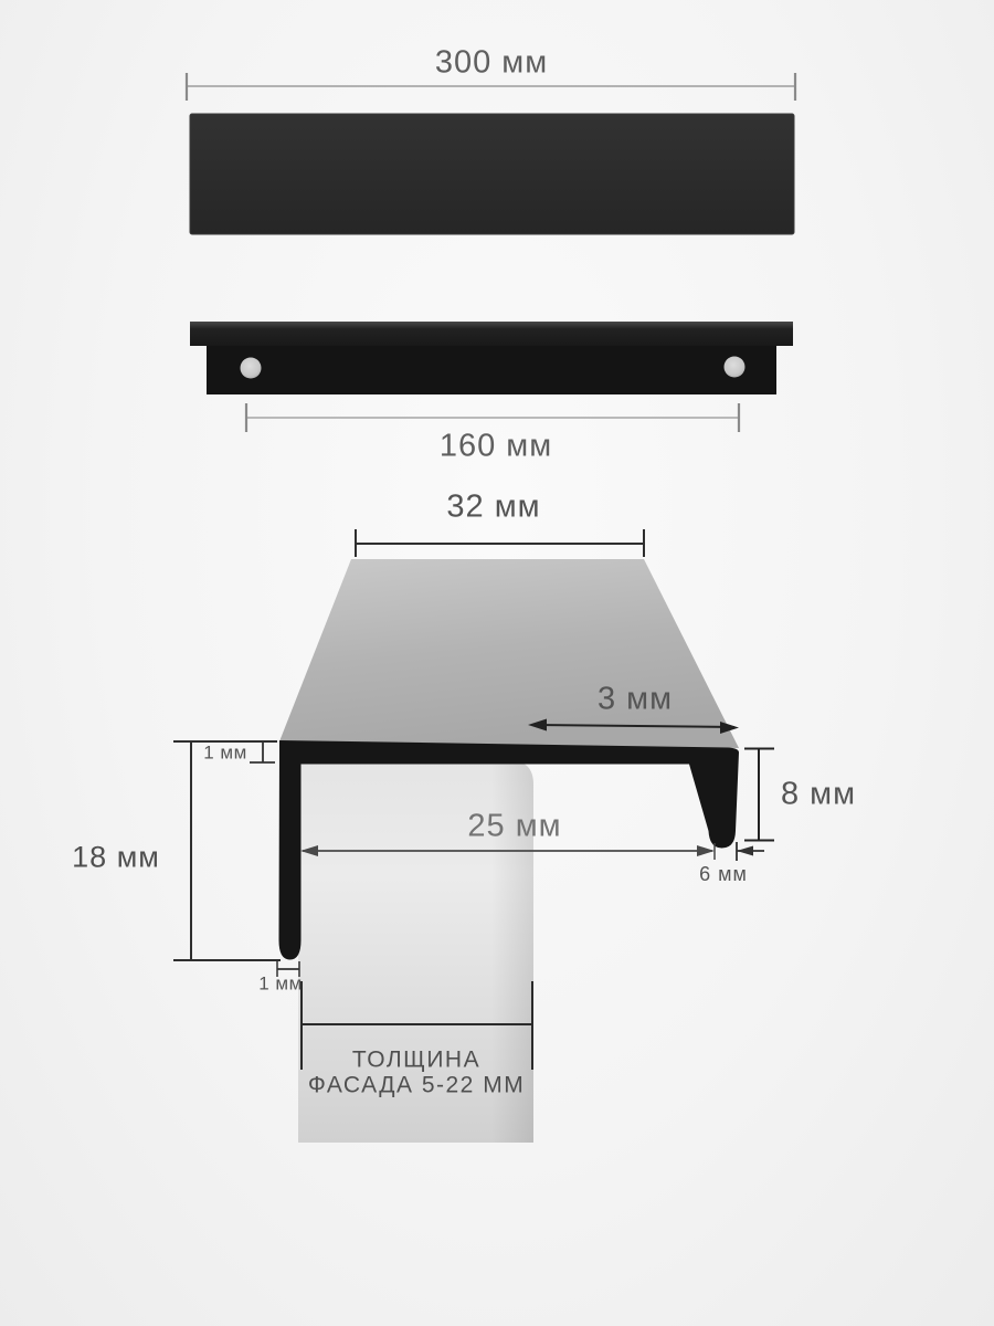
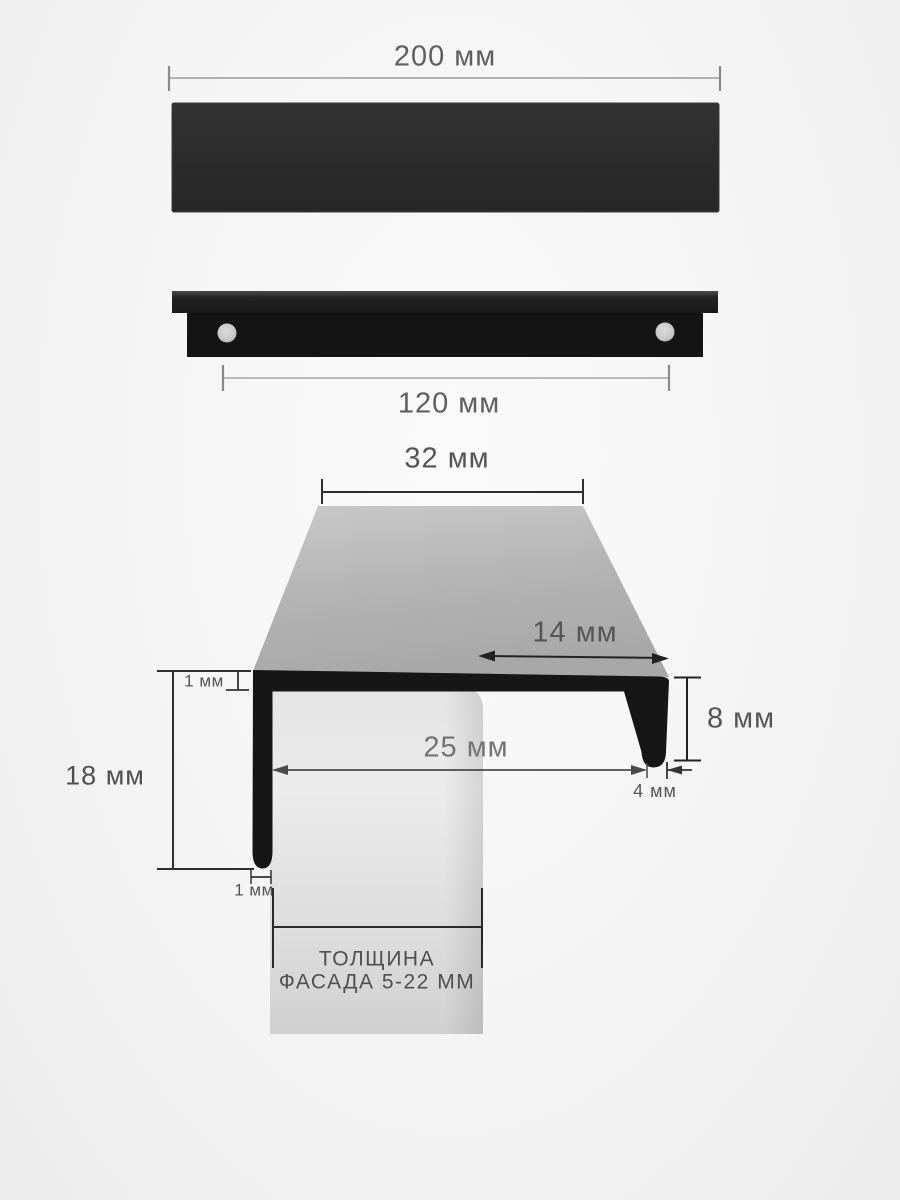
- 300 мм
+ 200 мм
- 160 мм
+ 120 мм
  32 мм
- 3 мм
+ 14 мм
  8 мм
  25 мм
- 6 мм
+ 4 мм
  18 мм
  1 мм
  1 мм
  ТОЛЩИНА
  ФАСАДА 5-22 ММ
